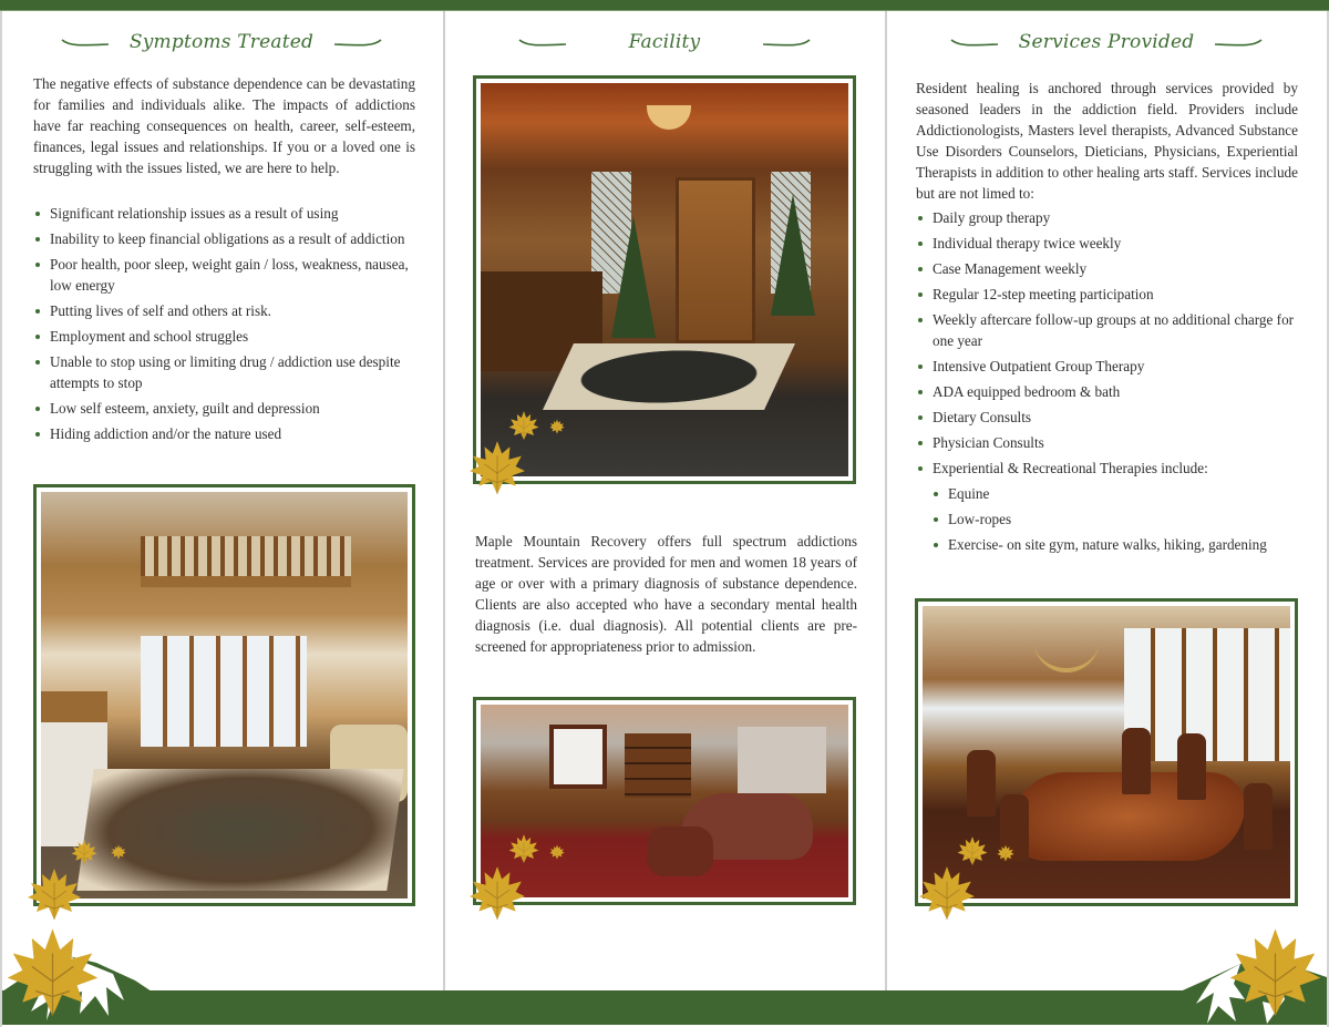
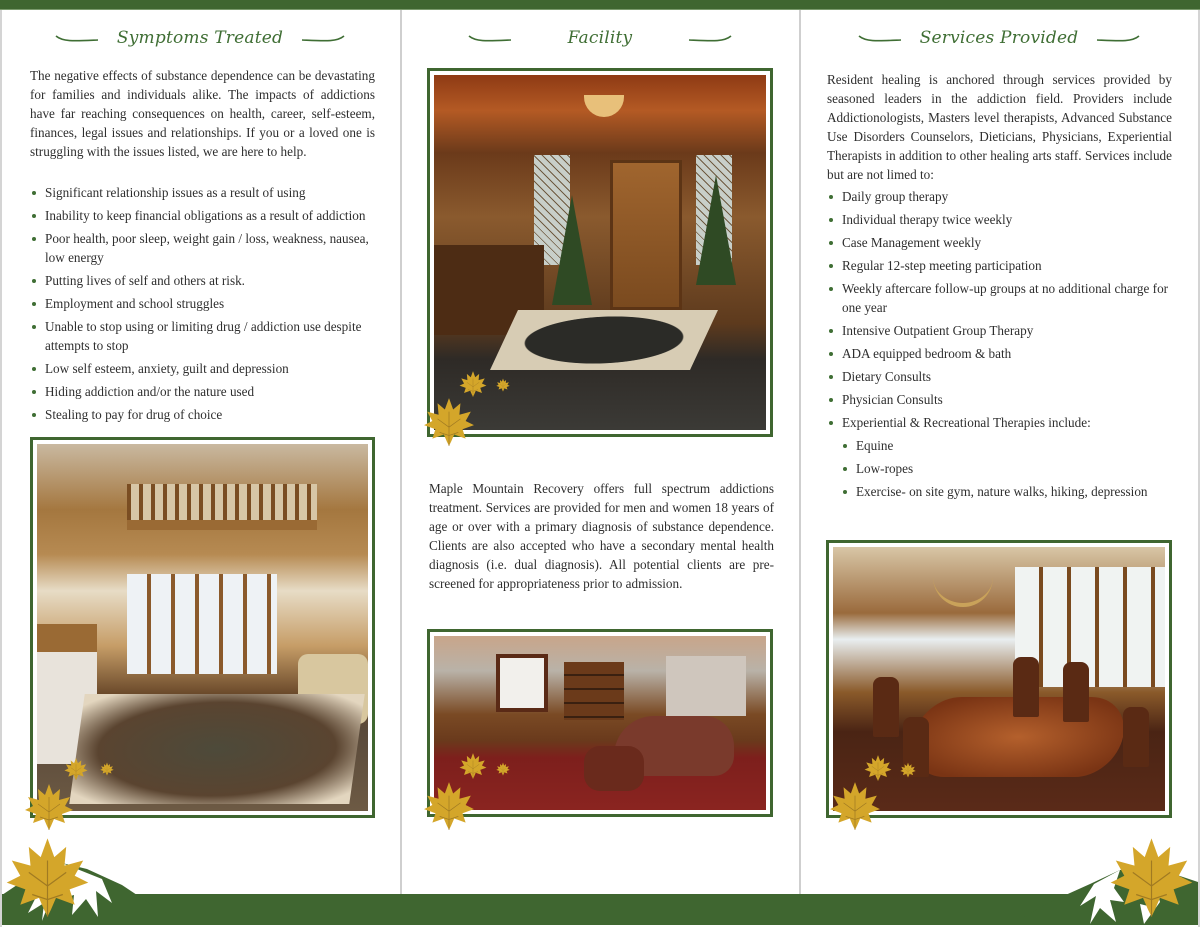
  Symptoms Treated
  The negative effects of substance dependence can be devastating for families and individuals alike. The impacts of addictions have far reaching consequences on health, career, self-esteem, finances, legal issues and relationships. If you or a loved one is struggling with the issues listed, we are here to help.
  Significant relationship issues as a result of using
  Inability to keep financial obligations as a result of addiction
  Poor health, poor sleep, weight gain / loss, weakness, nausea, low energy
  Putting lives of self and others at risk.
  Employment and school struggles
  Unable to stop using or limiting drug / addiction use despite attempts to stop
  Low self esteem, anxiety, guilt and depression
  Hiding addiction and/or the nature used
+ Stealing to pay for drug of choice
  Facility
  Maple Mountain Recovery offers full spectrum addictions treatment. Services are provided for men and women 18 years of age or over with a primary diagnosis of substance dependence. Clients are also accepted who have a secondary mental health diagnosis (i.e. dual diagnosis). All potential clients are pre-screened for appropriateness prior to admission.
  Services Provided
  Resident healing is anchored through services provided by seasoned leaders in the addiction field. Providers include Addictionologists, Masters level therapists, Advanced Substance Use Disorders Counselors, Dieticians, Physicians, Experiential Therapists in addition to other healing arts staff. Services include but are not limed to:
  Daily group therapy
  Individual therapy twice weekly
  Case Management weekly
  Regular 12-step meeting participation
  Weekly aftercare follow-up groups at no additional charge for one year
  Intensive Outpatient Group Therapy
  ADA equipped bedroom & bath
  Dietary Consults
  Physician Consults
  Experiential & Recreational Therapies include:
  Equine
  Low-ropes
- Exercise- on site gym, nature walks, hiking, gardening
+ Exercise- on site gym, nature walks, hiking, depression
